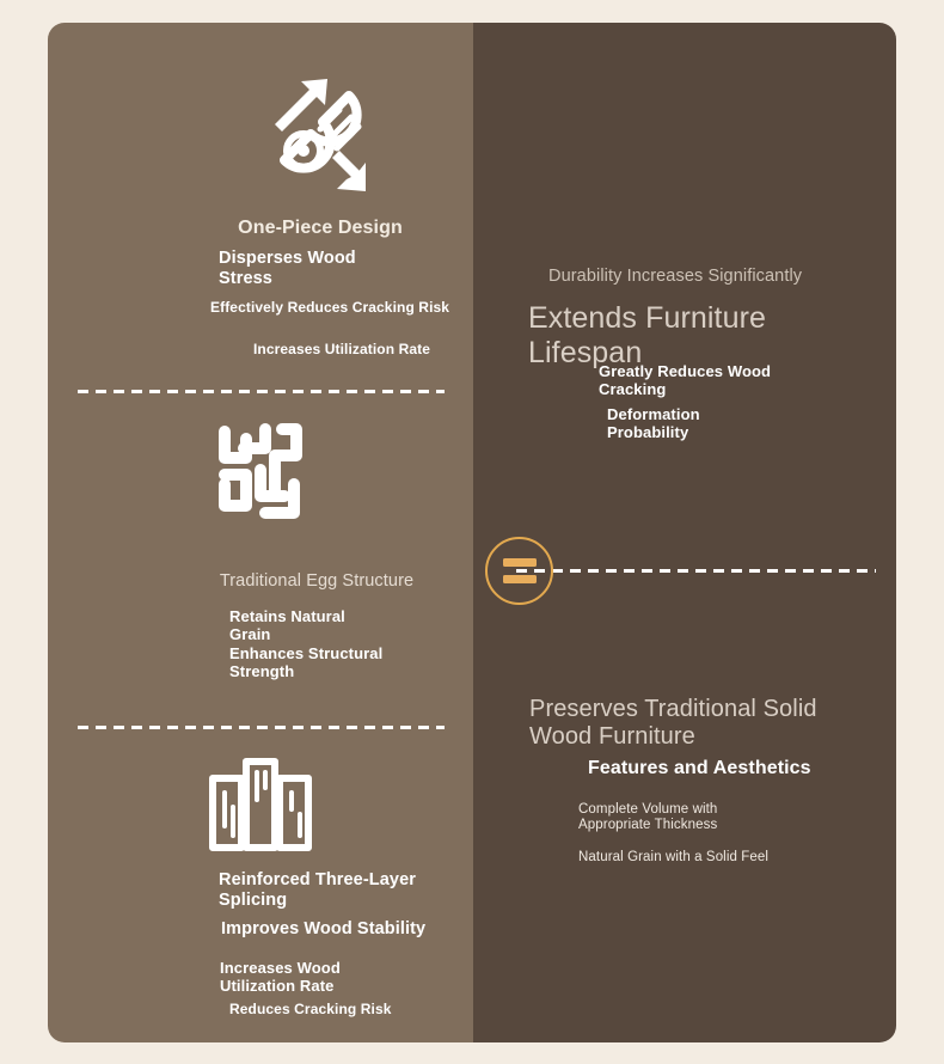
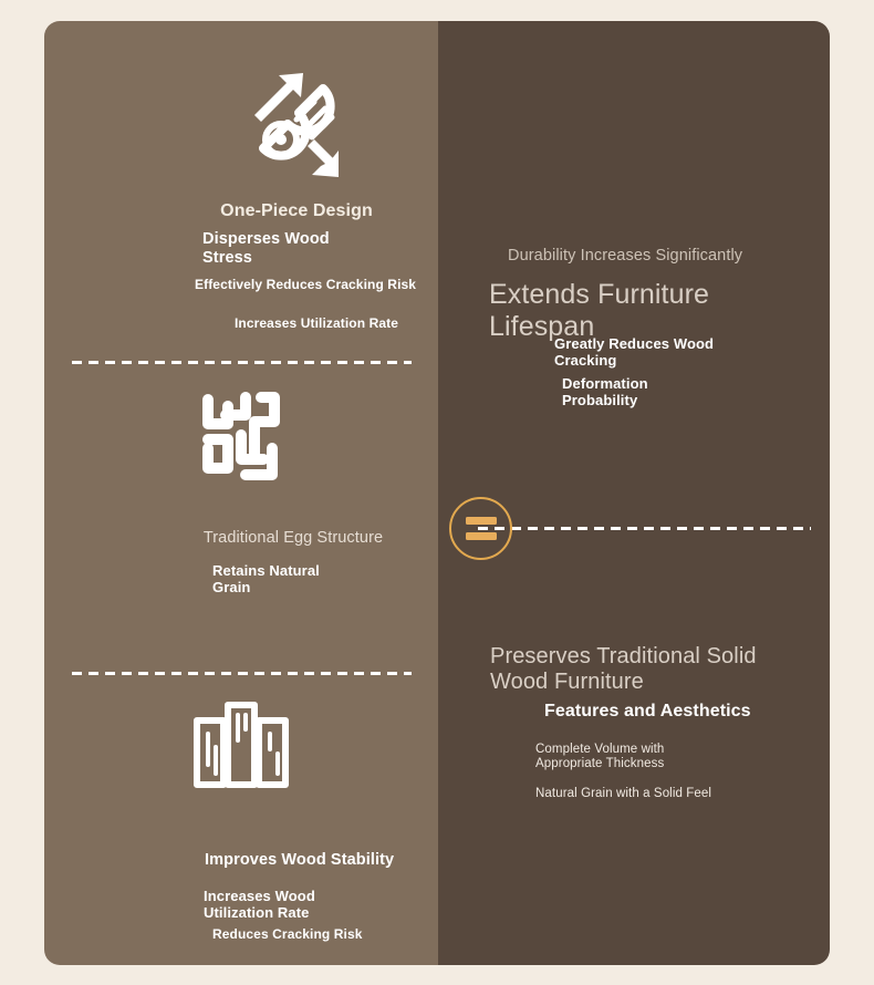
  One-Piece Design
  Disperses Wood
  Stress
  Effectively Reduces Cracking Risk
  Increases Utilization Rate
  Traditional Egg Structure
  Retains Natural
  Grain
- Enhances Structural
- Strength
- Reinforced Three-Layer
- Splicing
  Improves Wood Stability
  Increases Wood
  Utilization Rate
  Reduces Cracking Risk
  Durability Increases Significantly
  Extends Furniture
  Lifespan
  Greatly Reduces Wood
  Cracking
  Deformation
  Probability
  Preserves Traditional Solid
  Wood Furniture
  Features and Aesthetics
  Complete Volume with
  Appropriate Thickness
  Natural Grain with a Solid Feel
